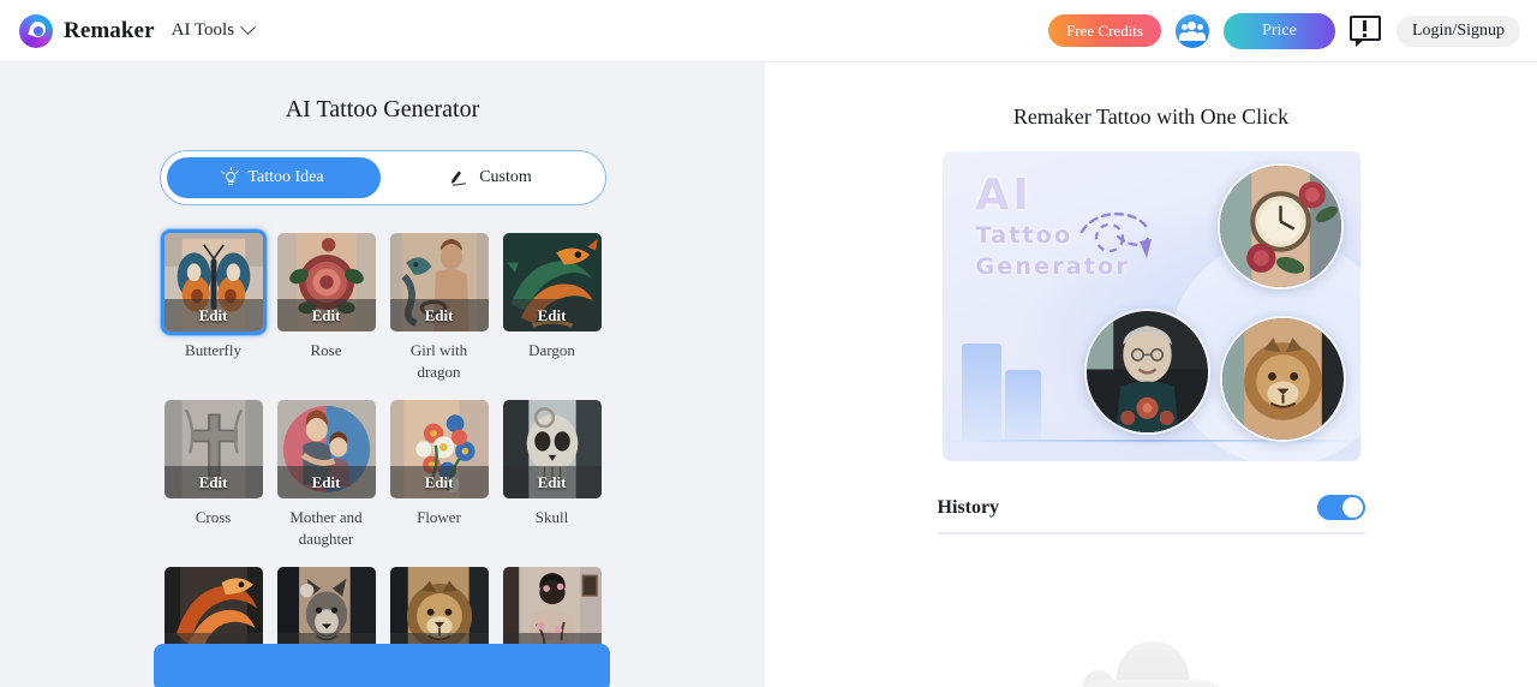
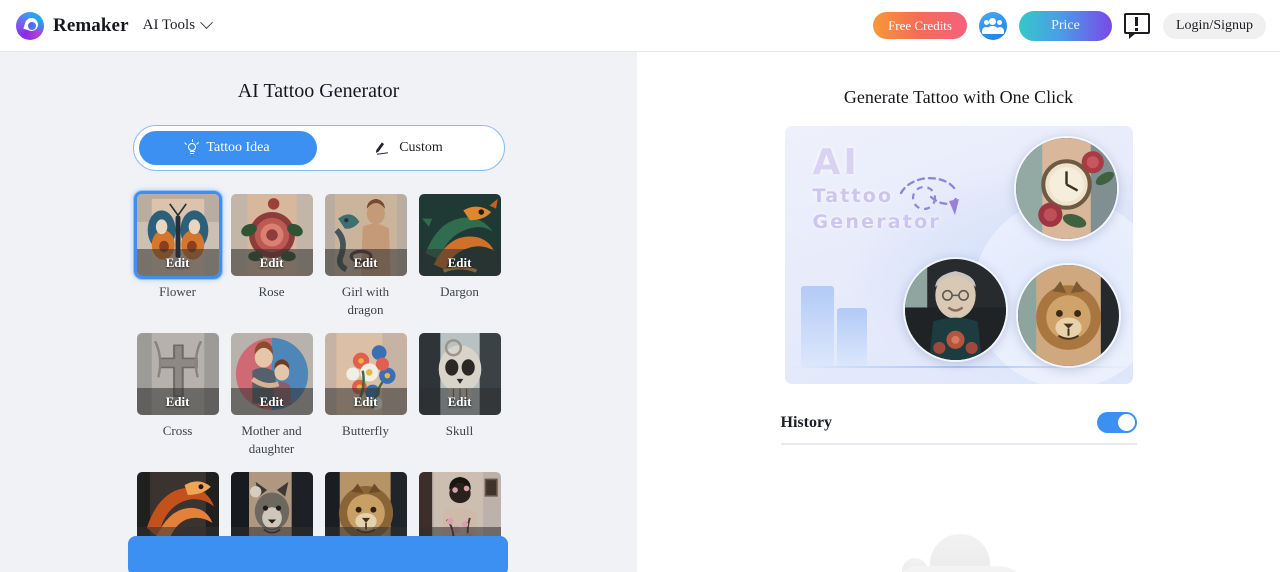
  Remaker
  AI Tools
  Free Credits
  Price
  Login/Signup
  AI Tattoo Generator
  Tattoo Idea
  Custom
  Edit
- Butterfly
+ Flower
  Edit
  Rose
  Edit
  Girl with dragon
  Edit
  Dargon
  Edit
  Cross
  Edit
  Mother and daughter
  Edit
- Flower
+ Butterfly
  Edit
  Skull
- Remaker Tattoo with One Click
+ Generate Tattoo with One Click
  AI
  Tattoo
  Generator
  History
